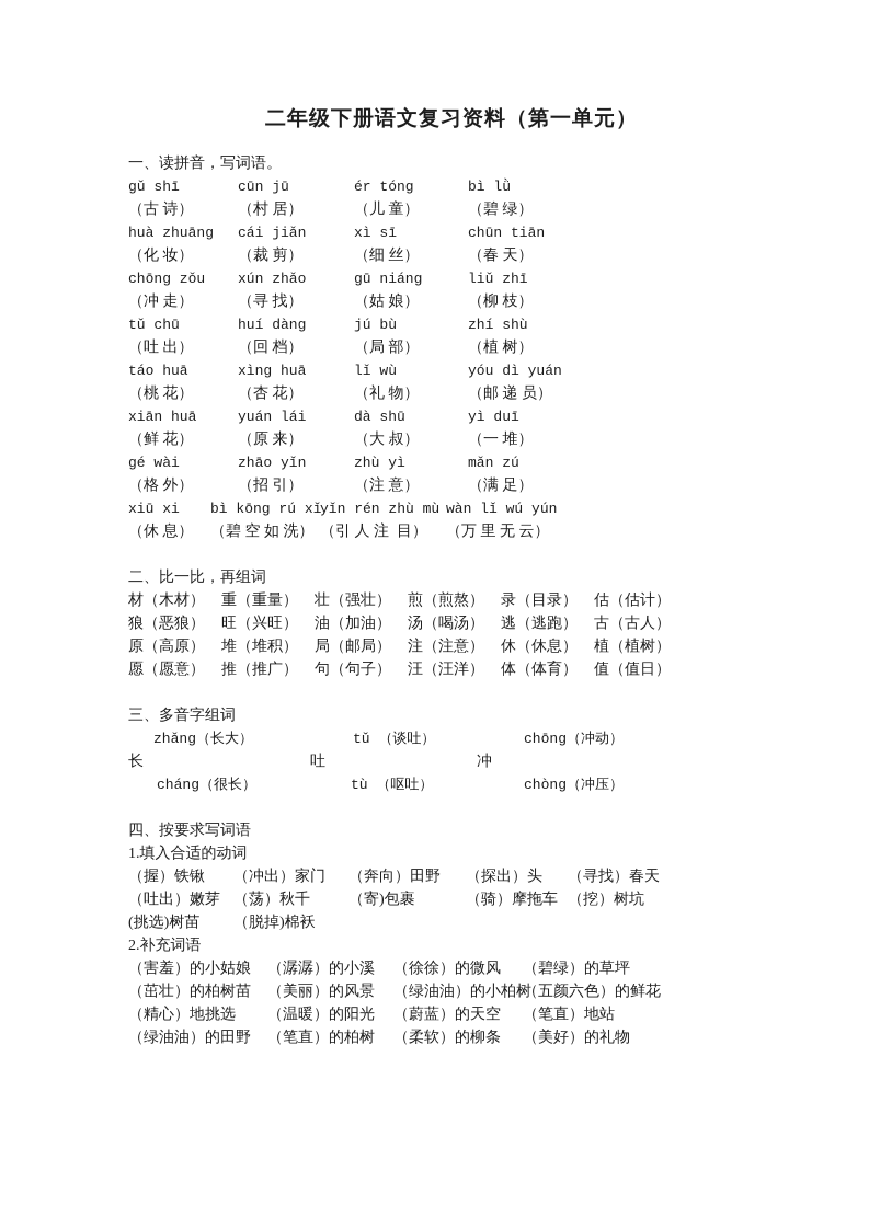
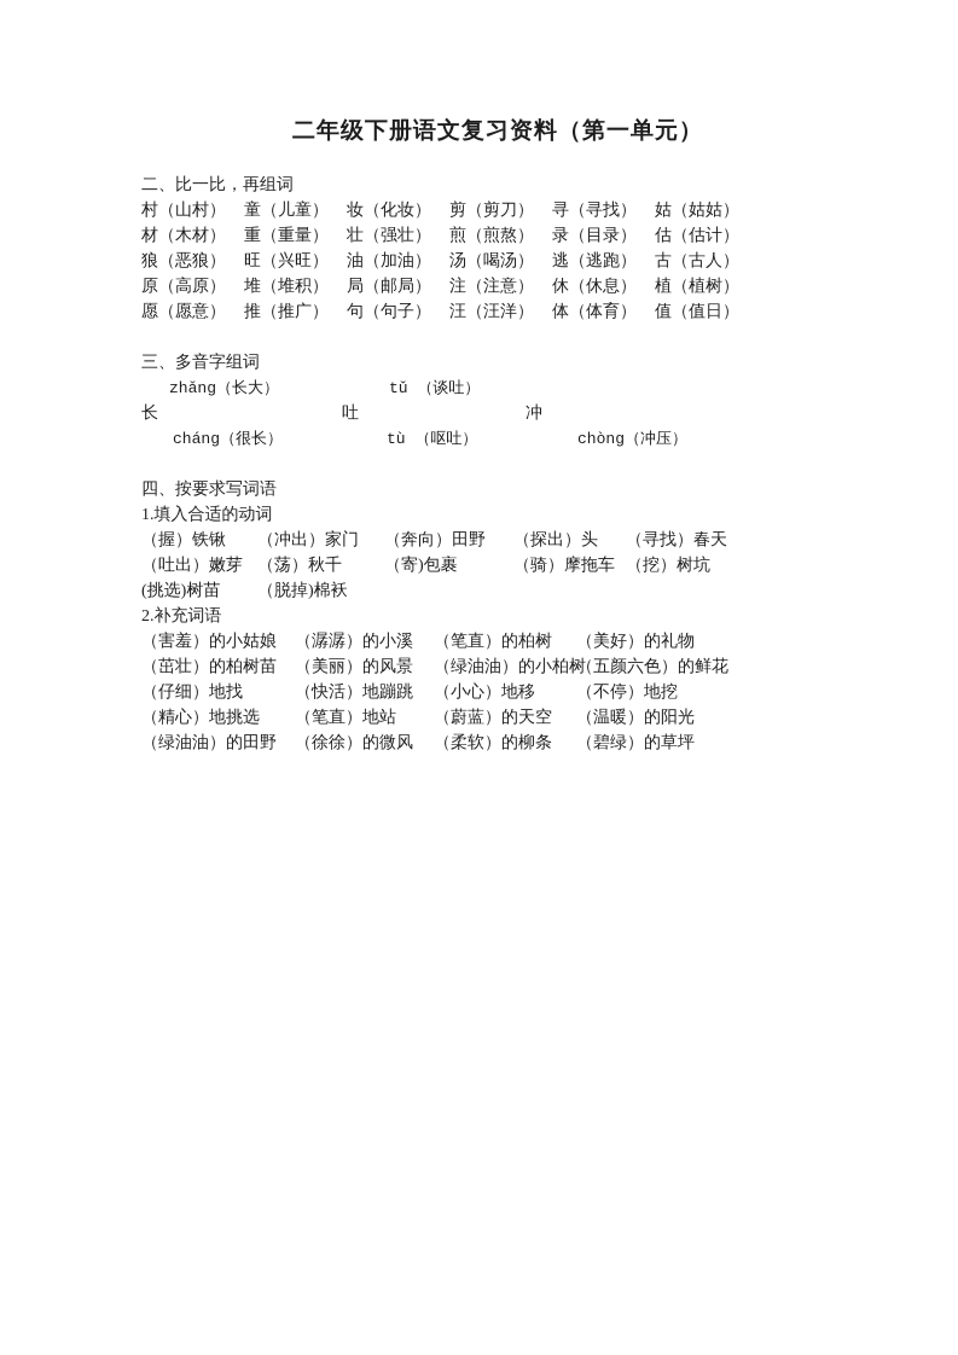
  二年级下册语文复习资料（第一单元）
- 一、读拼音，写词语。
- gǔ shī
- cūn jū
- ér tóng
- bì lǜ
- （古 诗）
- （村 居）
- （儿 童）
- （碧 绿）
- huà zhuāng
- cái jiǎn
- xì sī
- chūn tiān
- （化 妆）
- （裁 剪）
- （细 丝）
- （春 天）
- chōng zǒu
- xún zhǎo
- gū niáng
- liǔ zhī
- （冲 走）
- （寻 找）
- （姑 娘）
- （柳 枝）
- tǔ chū
- huí dàng
- jú bù
- zhí shù
- （吐 出）
- （回 档）
- （局 部）
- （植 树）
- táo huā
- xìng huā
- lǐ wù
- yóu dì yuán
- （桃 花）
- （杏 花）
- （礼 物）
- （邮 递 员）
- xiān huā
- yuán lái
- dà shū
- yì duī
- （鲜 花）
- （原 来）
- （大 叔）
- （一 堆）
- gé wài
- zhāo yǐn
- zhù yì
- mǎn zú
- （格 外）
- （招 引）
- （注 意）
- （满 足）
- xiū xi
- bì kōng rú xǐ
- yǐn rén zhù mù
- wàn lǐ wú yún
- （休 息）
- （碧 空 如 洗）
- （引 人 注 目）
- （万 里 无 云）
  二、比一比，再组词
+ 村（山村）
+ 童（儿童）
+ 妆（化妆）
+ 剪（剪刀）
+ 寻（寻找）
+ 姑（姑姑）
  材（木材）
  重（重量）
  壮（强壮）
  煎（煎熬）
  录（目录）
  估（估计）
  狼（恶狼）
  旺（兴旺）
  油（加油）
  汤（喝汤）
  逃（逃跑）
  古（古人）
  原（高原）
  堆（堆积）
  局（邮局）
  注（注意）
  休（休息）
  植（植树）
  愿（愿意）
  推（推广）
  句（句子）
  汪（汪洋）
  体（体育）
  值（值日）
  三、多音字组词
  zhǎng（长大）
  tǔ （谈吐）
- chōng（冲动）
  长
  吐
  冲
  cháng（很长）
  tù （呕吐）
  chòng（冲压）
  四、按要求写词语
  1.填入合适的动词
  （握）铁锹
  （冲出）家门
  （奔向）田野
  （探出）头
  （寻找）春天
  （吐出）嫩芽
  （荡）秋千
  （寄)包裹
  （骑）摩拖车
  （挖）树坑
  (挑选)树苗
  （脱掉)棉袄
  2.补充词语
  （害羞）的小姑娘
  （潺潺）的小溪
- （徐徐）的微风
+ （笔直）的柏树
- （碧绿）的草坪
+ （美好）的礼物
  （茁壮）的柏树苗
  （美丽）的风景
  （绿油油）的小柏
  （五颜六色）的鲜花
+ （仔细）地找
+ （快活）地蹦跳
+ （小心）地移
+ （不停）地挖
  （精心）地挑选
- （温暖）的阳光
+ （笔直）地站
  （蔚蓝）的天空
- （笔直）地站
+ （温暖）的阳光
  （绿油油）的田野
- （笔直）的柏树
+ （徐徐）的微风
  （柔软）的柳条
- （美好）的礼物
+ （碧绿）的草坪
